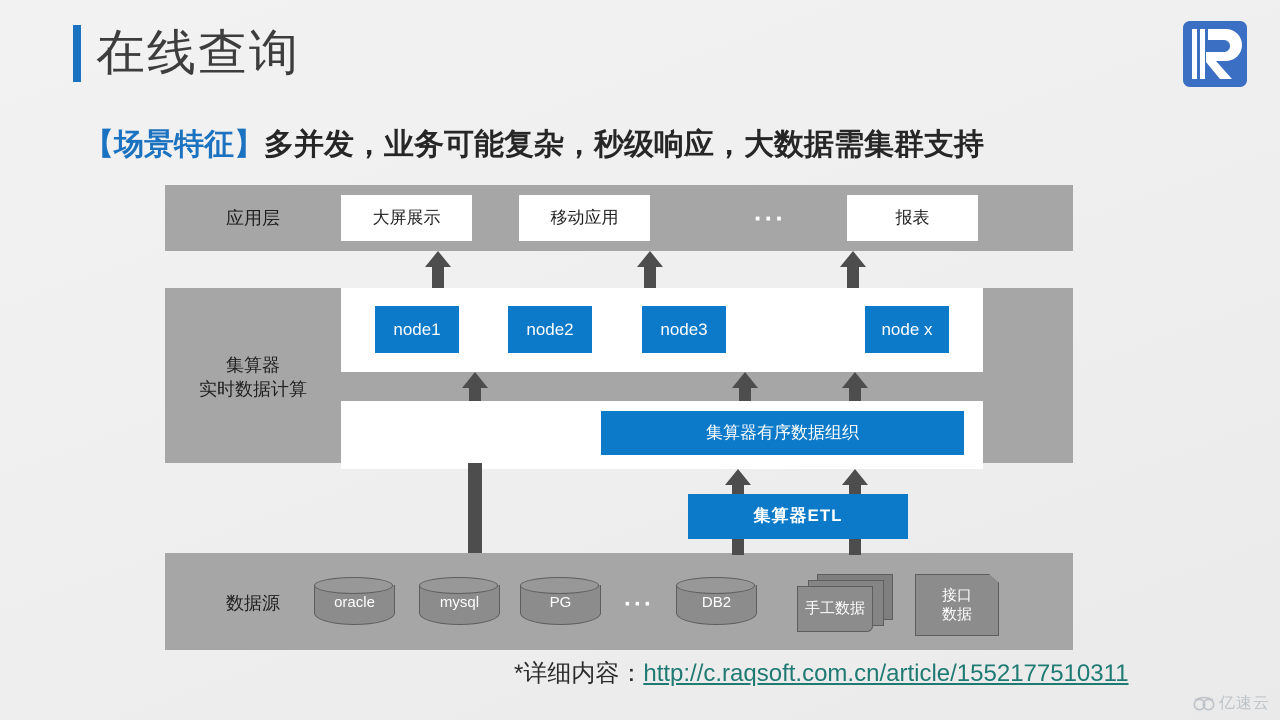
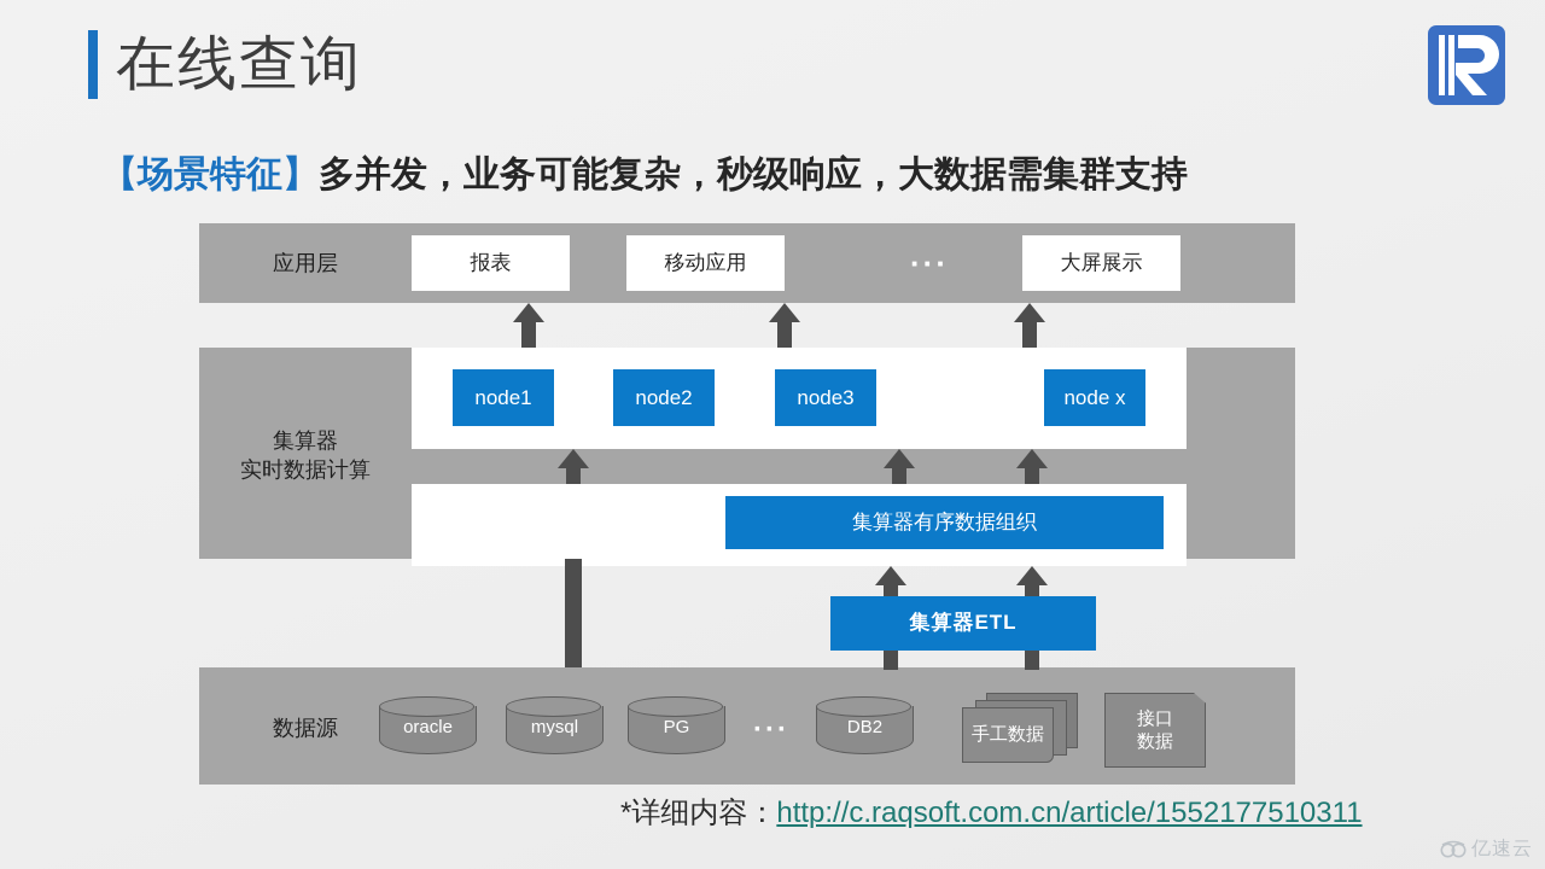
  在线查询
  【场景特征】
  多并发，业务可能复杂，秒级响应，大数据需集群支持
  应用层
  集算器
  实时数据计算
  数据源
- 大屏展示
+ 报表
  移动应用
  ···
- 报表
+ 大屏展示
  node1
  node2
  node3
  node x
  集算器有序数据组织
  集算器ETL
  oracle
  mysql
  PG
  ···
  DB2
  手工数据
  接口
  数据
  *详细内容：http://c.raqsoft.com.cn/article/1552177510311
  亿速云
